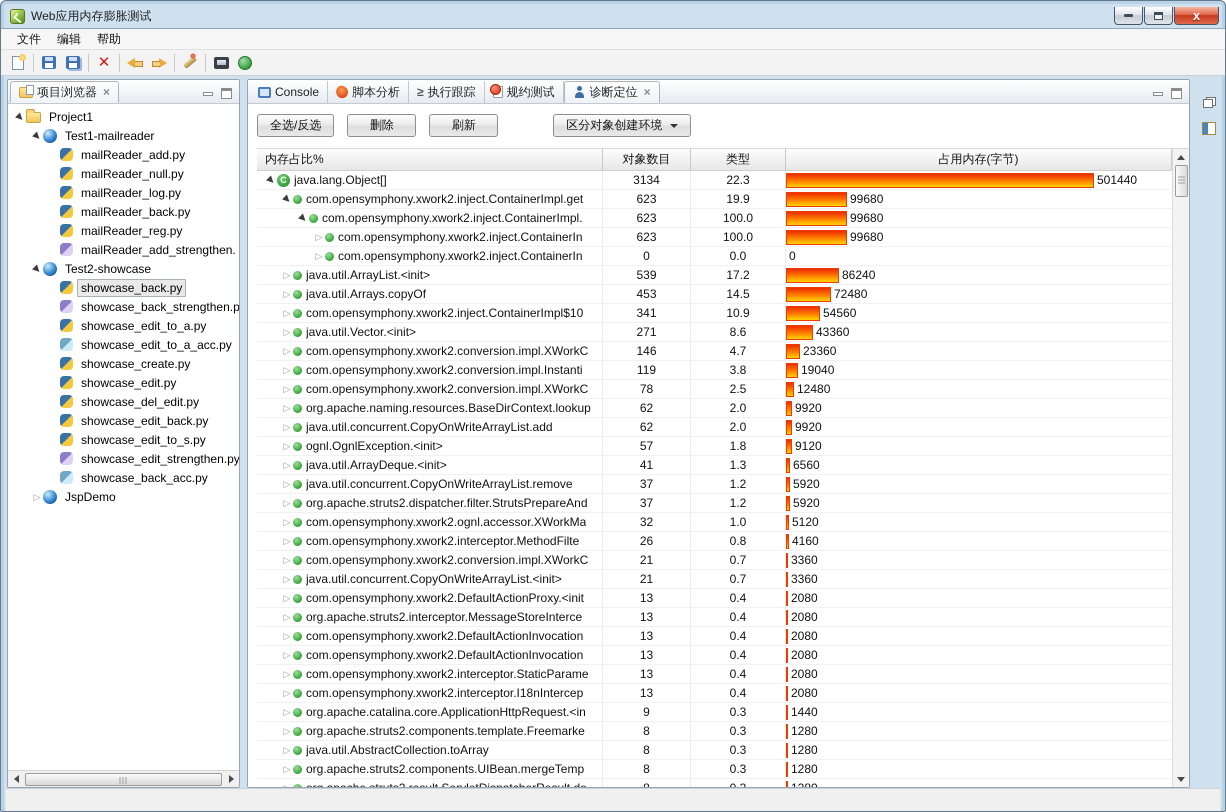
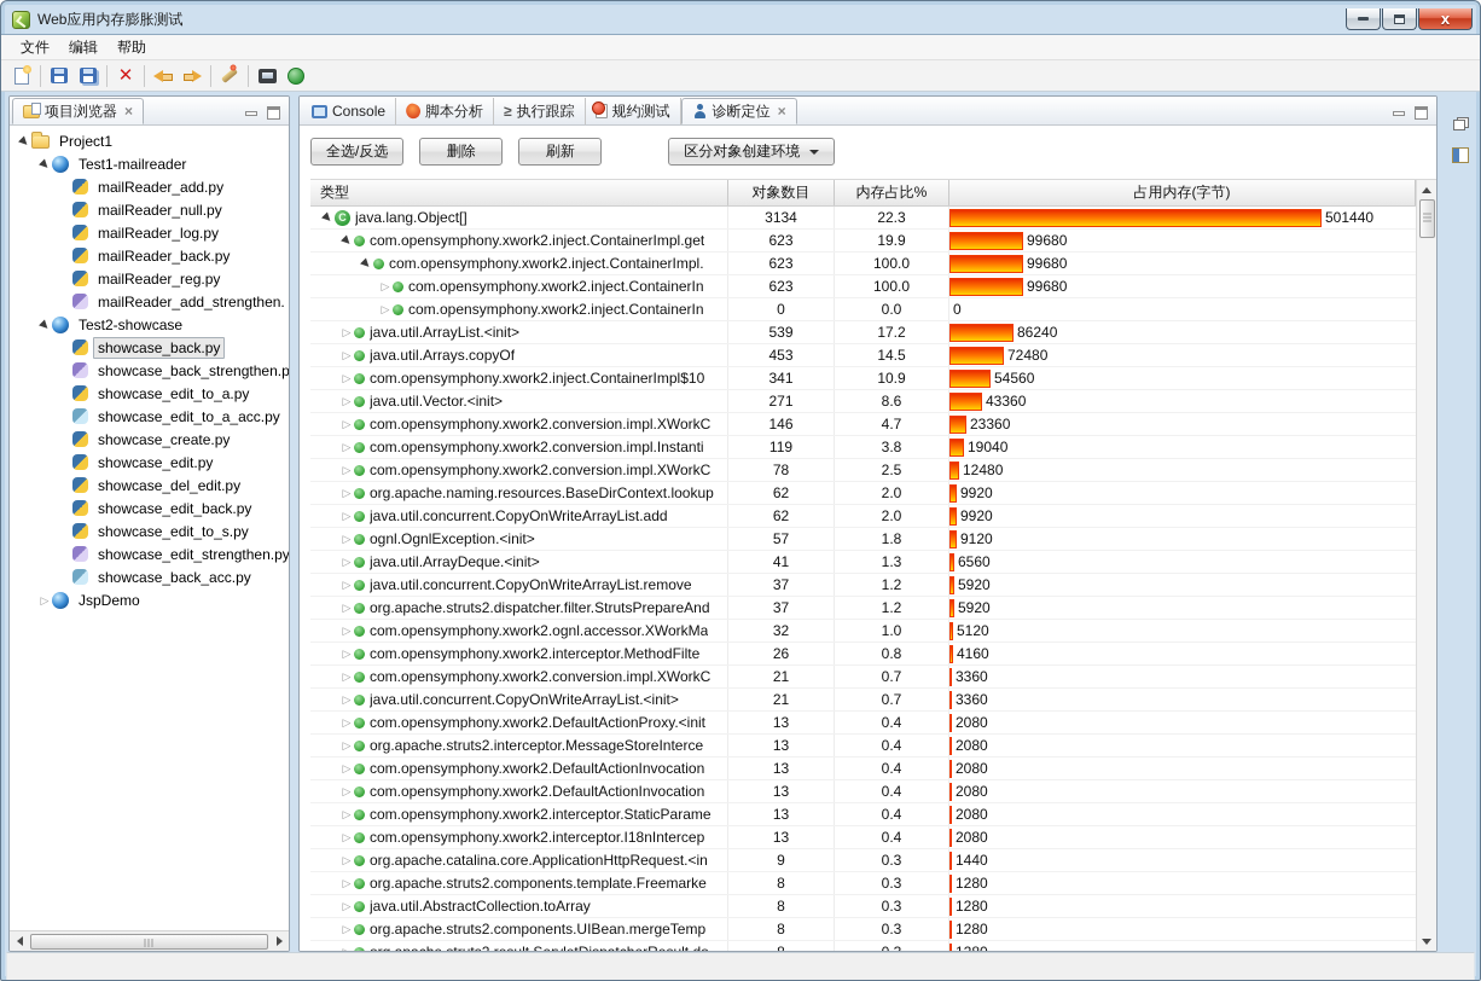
  Web应用内存膨胀测试
  x
  文件
  编辑
  帮助
  ✕
  项目浏览器
  ×
  Project1
  Test1-mailreader
  mailReader_add.py
  mailReader_null.py
  mailReader_log.py
  mailReader_back.py
  mailReader_reg.py
  mailReader_add_strengthen.
  Test2-showcase
  showcase_back.py
  showcase_back_strengthen.p
  showcase_edit_to_a.py
  showcase_edit_to_a_acc.py
  showcase_create.py
  showcase_edit.py
  showcase_del_edit.py
  showcase_edit_back.py
  showcase_edit_to_s.py
  showcase_edit_strengthen.py
  showcase_back_acc.py
  JspDemo
  Console
  脚本分析
  执行跟踪
  规约测试
  诊断定位
  ×
  全选/反选
  删除
  刷新
  区分对象创建环境
- 内存占比%
+ 类型
  对象数目
- 类型
+ 内存占比%
  占用内存(字节)
  java.lang.Object[]
  3134
  22.3
  501440
  com.opensymphony.xwork2.inject.ContainerImpl.get
  623
  19.9
  99680
  com.opensymphony.xwork2.inject.ContainerImpl.
  623
  100.0
  99680
  com.opensymphony.xwork2.inject.ContainerIn
  623
  100.0
  99680
  com.opensymphony.xwork2.inject.ContainerIn
  0
  0.0
  0
  java.util.ArrayList.<init>
  539
  17.2
  86240
  java.util.Arrays.copyOf
  453
  14.5
  72480
  com.opensymphony.xwork2.inject.ContainerImpl$10
  341
  10.9
  54560
  java.util.Vector.<init>
  271
  8.6
  43360
  com.opensymphony.xwork2.conversion.impl.XWorkC
  146
  4.7
  23360
  com.opensymphony.xwork2.conversion.impl.Instanti
  119
  3.8
  19040
  com.opensymphony.xwork2.conversion.impl.XWorkC
  78
  2.5
  12480
  org.apache.naming.resources.BaseDirContext.lookup
  62
  2.0
  9920
  java.util.concurrent.CopyOnWriteArrayList.add
  62
  2.0
  9920
  ognl.OgnlException.<init>
  57
  1.8
  9120
  java.util.ArrayDeque.<init>
  41
  1.3
  6560
  java.util.concurrent.CopyOnWriteArrayList.remove
  37
  1.2
  5920
  org.apache.struts2.dispatcher.filter.StrutsPrepareAnd
  37
  1.2
  5920
  com.opensymphony.xwork2.ognl.accessor.XWorkMa
  32
  1.0
  5120
  com.opensymphony.xwork2.interceptor.MethodFilte
  26
  0.8
  4160
  com.opensymphony.xwork2.conversion.impl.XWorkC
  21
  0.7
  3360
  java.util.concurrent.CopyOnWriteArrayList.<init>
  21
  0.7
  3360
  com.opensymphony.xwork2.DefaultActionProxy.<init
  13
  0.4
  2080
  org.apache.struts2.interceptor.MessageStoreInterce
  13
  0.4
  2080
  com.opensymphony.xwork2.DefaultActionInvocation
  13
  0.4
  2080
  com.opensymphony.xwork2.DefaultActionInvocation
  13
  0.4
  2080
  com.opensymphony.xwork2.interceptor.StaticParame
  13
  0.4
  2080
  com.opensymphony.xwork2.interceptor.I18nIntercep
  13
  0.4
  2080
  org.apache.catalina.core.ApplicationHttpRequest.<in
  9
  0.3
  1440
  org.apache.struts2.components.template.Freemarke
  8
  0.3
  1280
  java.util.AbstractCollection.toArray
  8
  0.3
  1280
  org.apache.struts2.components.UIBean.mergeTemp
  8
  0.3
  1280
